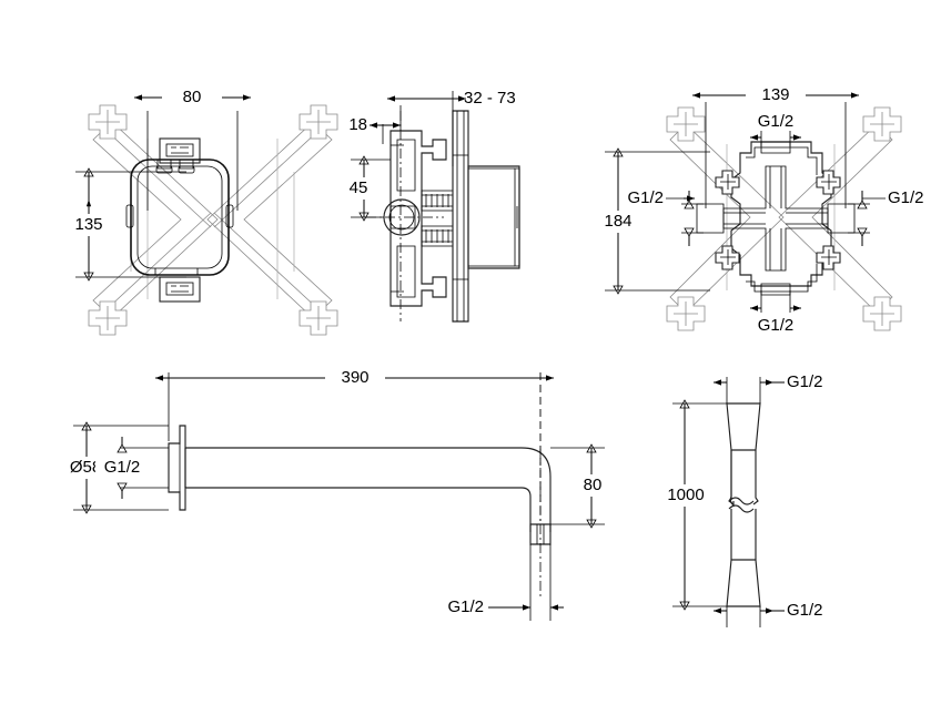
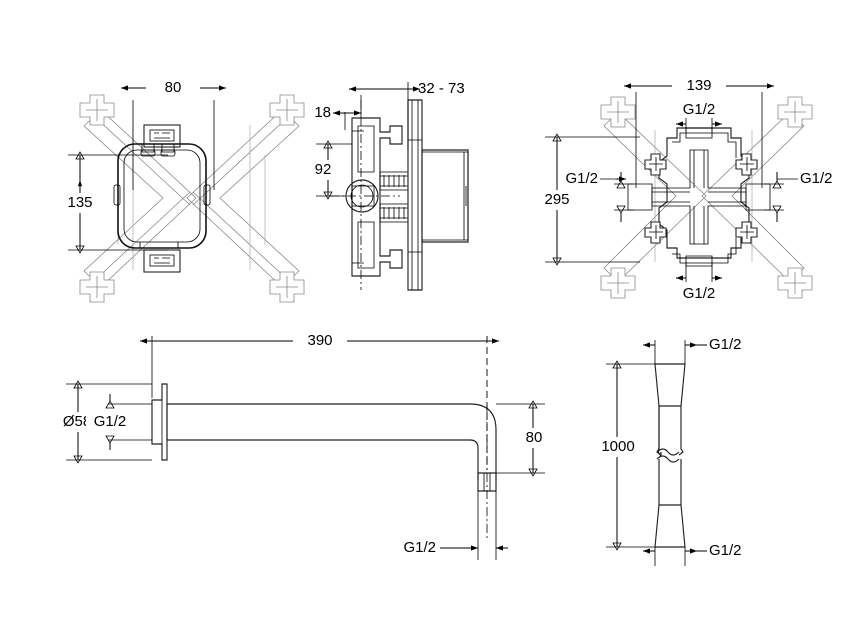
  80
  135
  32 - 73
  18
- 45
+ 92
  139
- 184
+ 295
  G1/2
  G1/2
  G1/2
  G1/2
  390
  G1/2
  80
  G1/2
  G1/2
  G1/2
  1000
